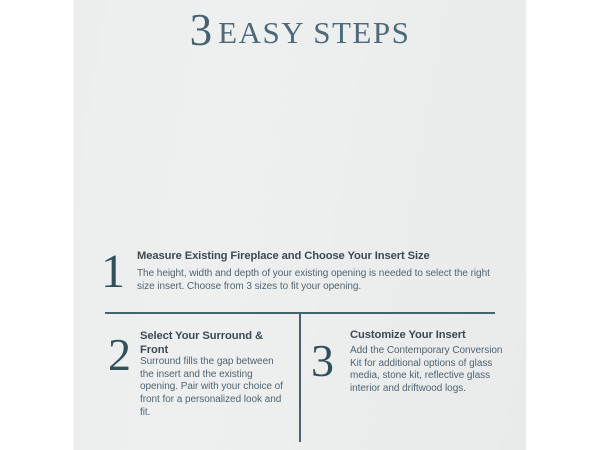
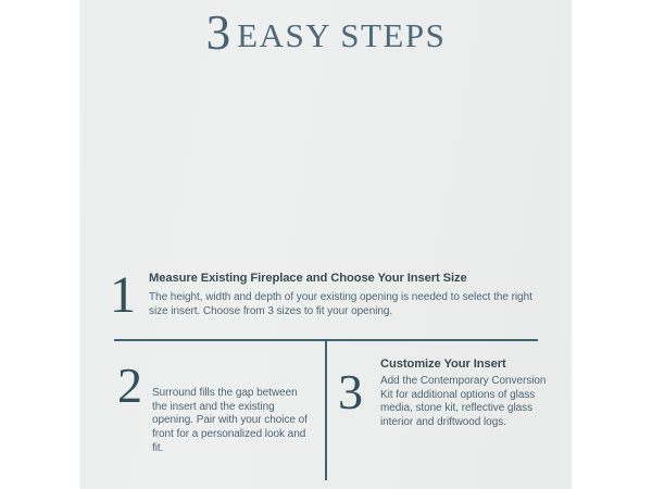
  3 EASY STEPS
  1
  Measure Existing Fireplace and Choose Your Insert Size
  The height, width and depth of your existing opening is needed to select the right size insert. Choose from 3 sizes to fit your opening.
  2
- Select Your Surround & Front
  Surround fills the gap between the insert and the existing opening. Pair with your choice of front for a personalized look and fit.
  3
  Customize Your Insert
  Add the Contemporary Conversion Kit for additional options of glass media, stone kit, reflective glass interior and driftwood logs.
